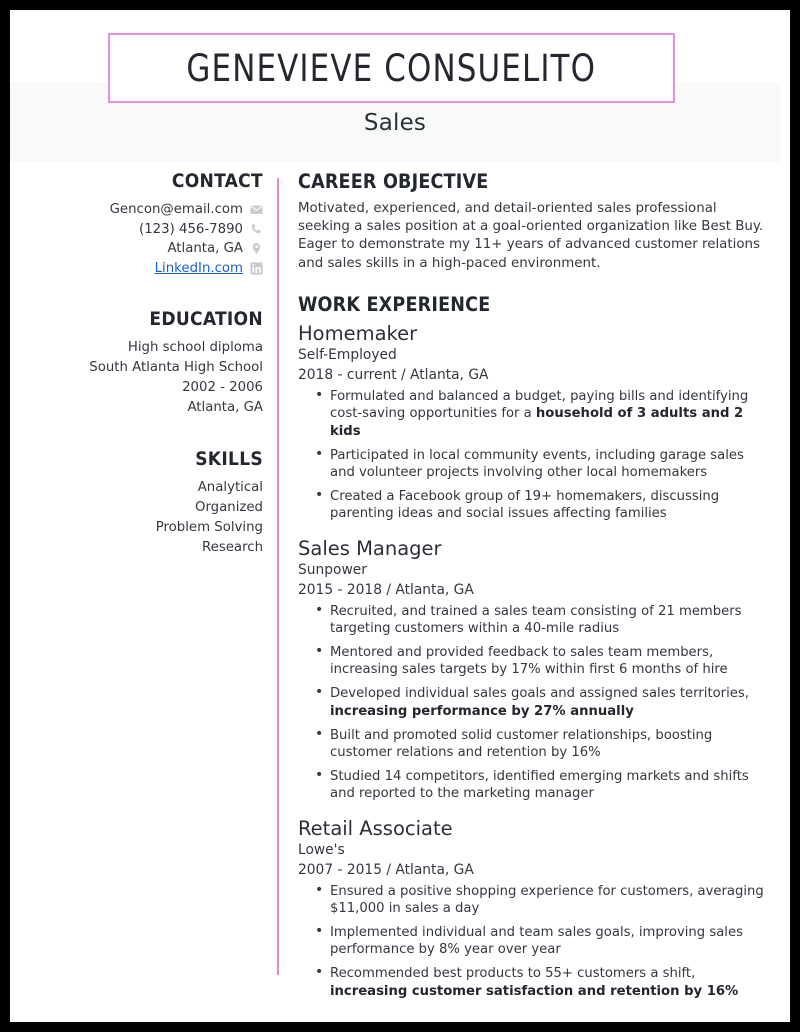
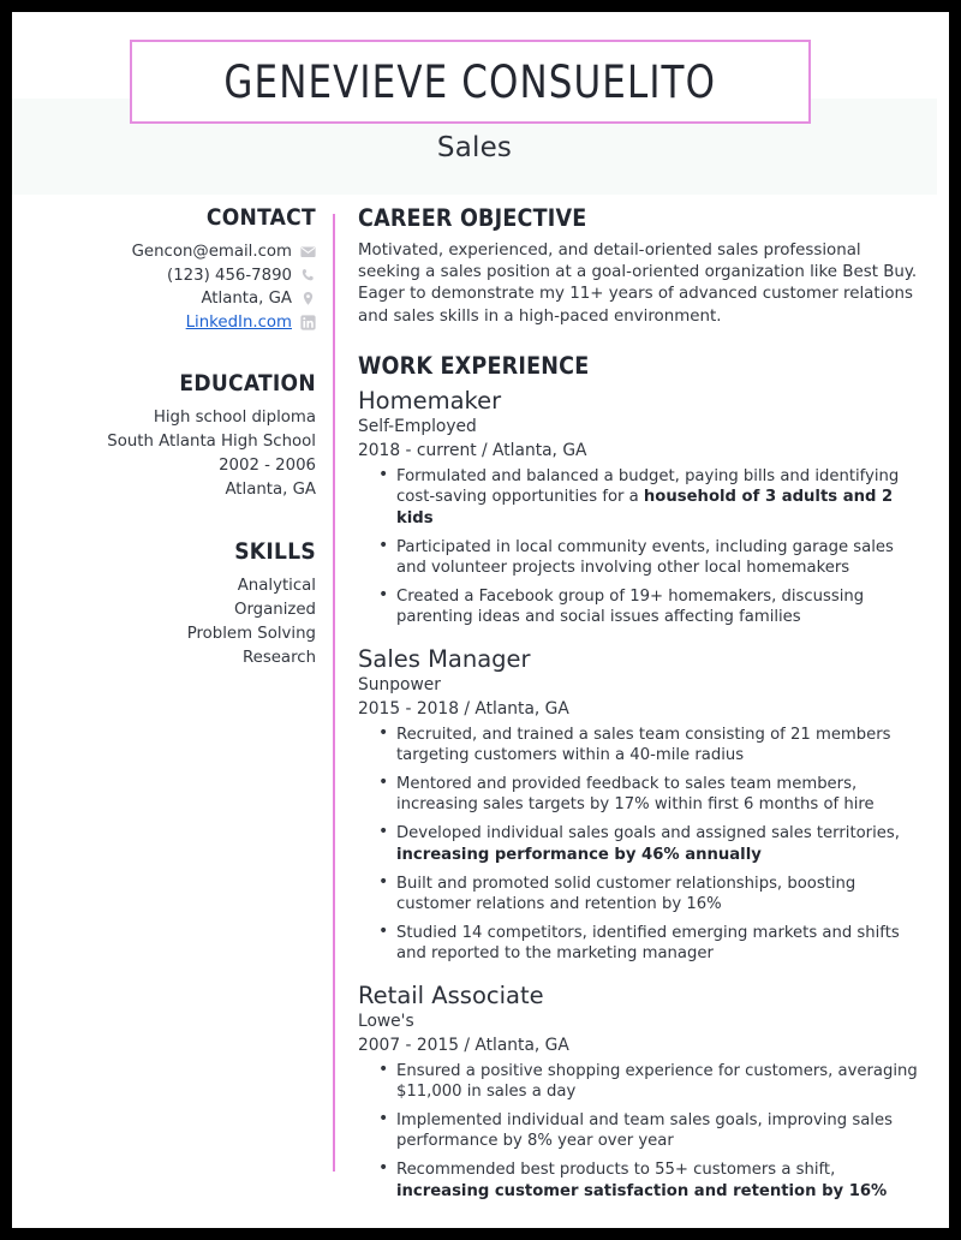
  GENEVIEVE CONSUELITO
  Sales
  CONTACT
  Gencon@email.com
  (123) 456-7890
  Atlanta, GA
  LinkedIn.com
  EDUCATION
  High school diploma
  South Atlanta High School
  2002 - 2006
  Atlanta, GA
  SKILLS
  Analytical
  Organized
  Problem Solving
  Research
  CAREER OBJECTIVE
  Motivated, experienced, and detail-oriented sales professional seeking a sales position at a goal-oriented organization like Best Buy. Eager to demonstrate my 11+ years of advanced customer relations and sales skills in a high-paced environment.
  WORK EXPERIENCE
  Homemaker
  Self-Employed
  2018 - current / Atlanta, GA
  Formulated and balanced a budget, paying bills and identifying cost-saving opportunities for a household of 3 adults and 2 kids
  Participated in local community events, including garage sales and volunteer projects involving other local homemakers
  Created a Facebook group of 19+ homemakers, discussing parenting ideas and social issues affecting families
  Sales Manager
  Sunpower
  2015 - 2018 / Atlanta, GA
  Recruited, and trained a sales team consisting of 21 members targeting customers within a 40-mile radius
  Mentored and provided feedback to sales team members, increasing sales targets by 17% within first 6 months of hire
- Developed individual sales goals and assigned sales territories, increasing performance by 27% annually
+ Developed individual sales goals and assigned sales territories, increasing performance by 46% annually
  Built and promoted solid customer relationships, boosting customer relations and retention by 16%
  Studied 14 competitors, identified emerging markets and shifts and reported to the marketing manager
  Retail Associate
  Lowe's
  2007 - 2015 / Atlanta, GA
  Ensured a positive shopping experience for customers, averaging $11,000 in sales a day
  Implemented individual and team sales goals, improving sales performance by 8% year over year
  Recommended best products to 55+ customers a shift, increasing customer satisfaction and retention by 16%
